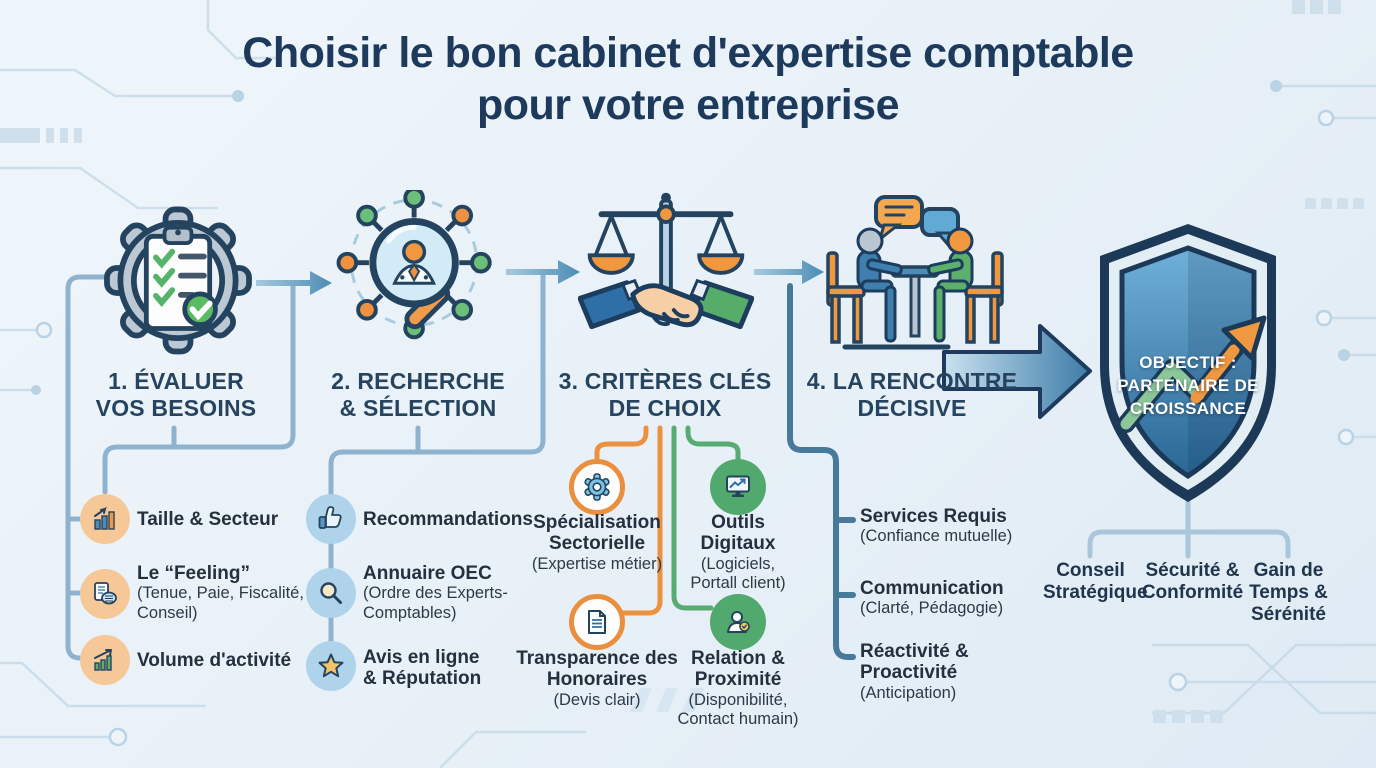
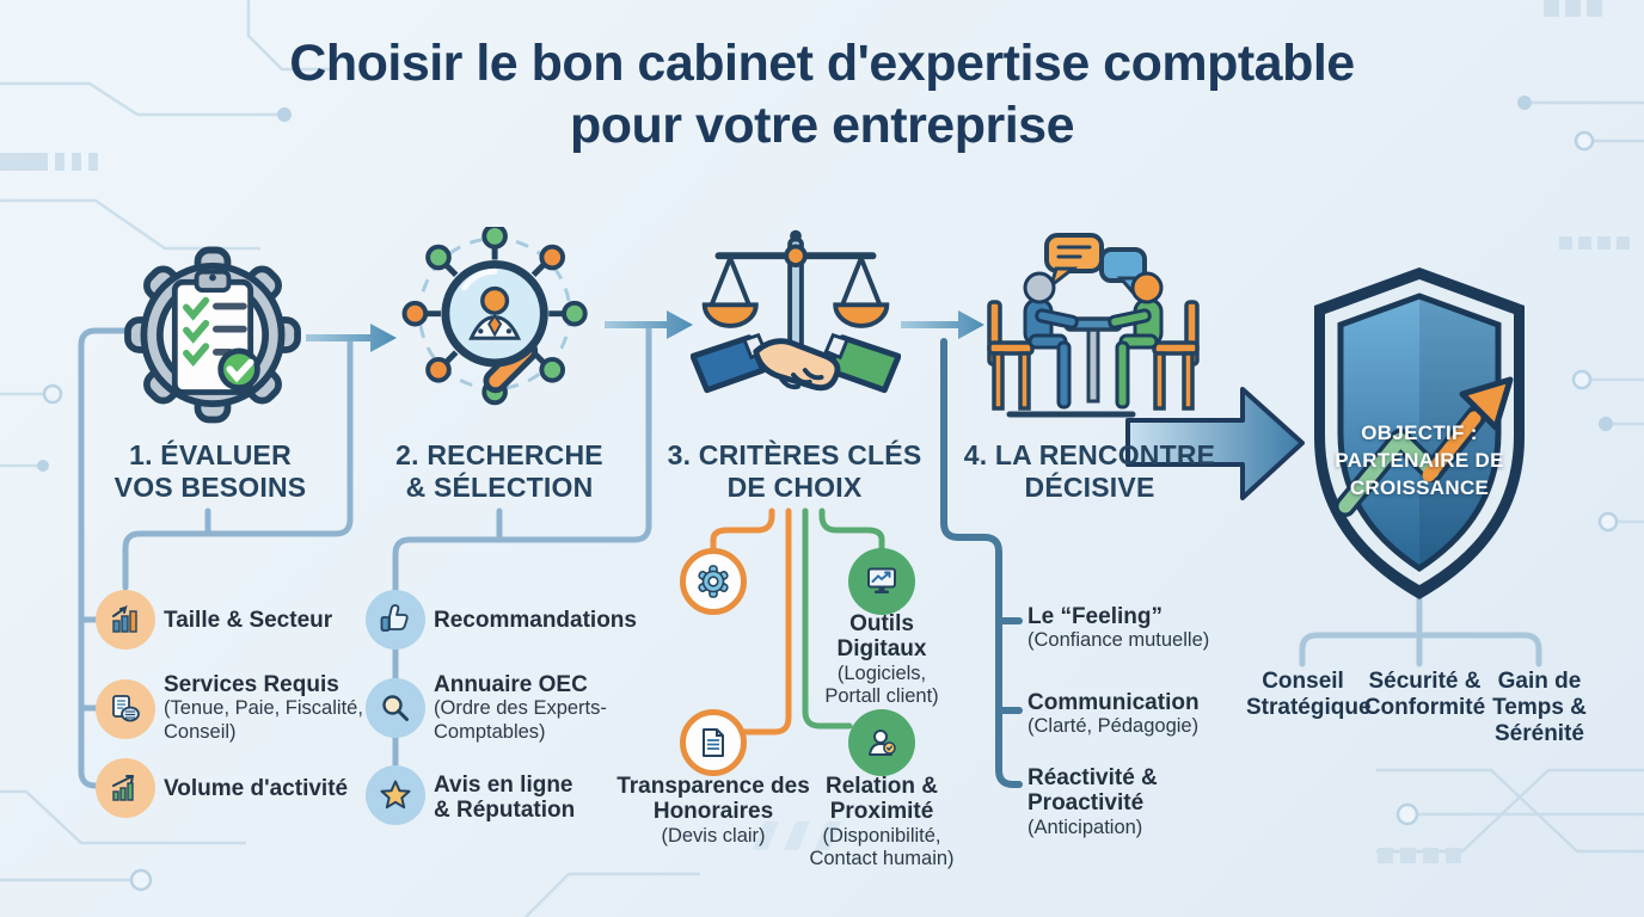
  Choisir le bon cabinet d'expertise comptable
  pour votre entreprise
  OBJECTIF :
  PARTENAIRE DE
  CROISSANCE
  1. ÉVALUER
  VOS BESOINS
  2. RECHERCHE
  & SÉLECTION
  3. CRITÈRES CLÉS
  DE CHOIX
  4. LA RENCONTRE
  DÉCISIVE
  Taille & Secteur
- Le “Feeling”
+ Services Requis
  (Tenue, Paie, Fiscalité, Conseil)
  Volume d'activité
  Recommandations
  Annuaire OEC
  (Ordre des Experts-Comptables)
  Avis en ligne & Réputation
- Spécialisation Sectorielle
- (Expertise métier)
  Outils Digitaux
  (Logiciels, Portall client)
  Transparence des Honoraires
  (Devis clair)
  Relation & Proximité
  (Disponibilité, Contact humain)
- Services Requis
+ Le “Feeling”
  (Confiance mutuelle)
  Communication
  (Clarté, Pédagogie)
  Réactivité & Proactivité
  (Anticipation)
  Conseil Stratégiqu
  Sécurité & Conformité
  Gain de Temps & Sérénité
